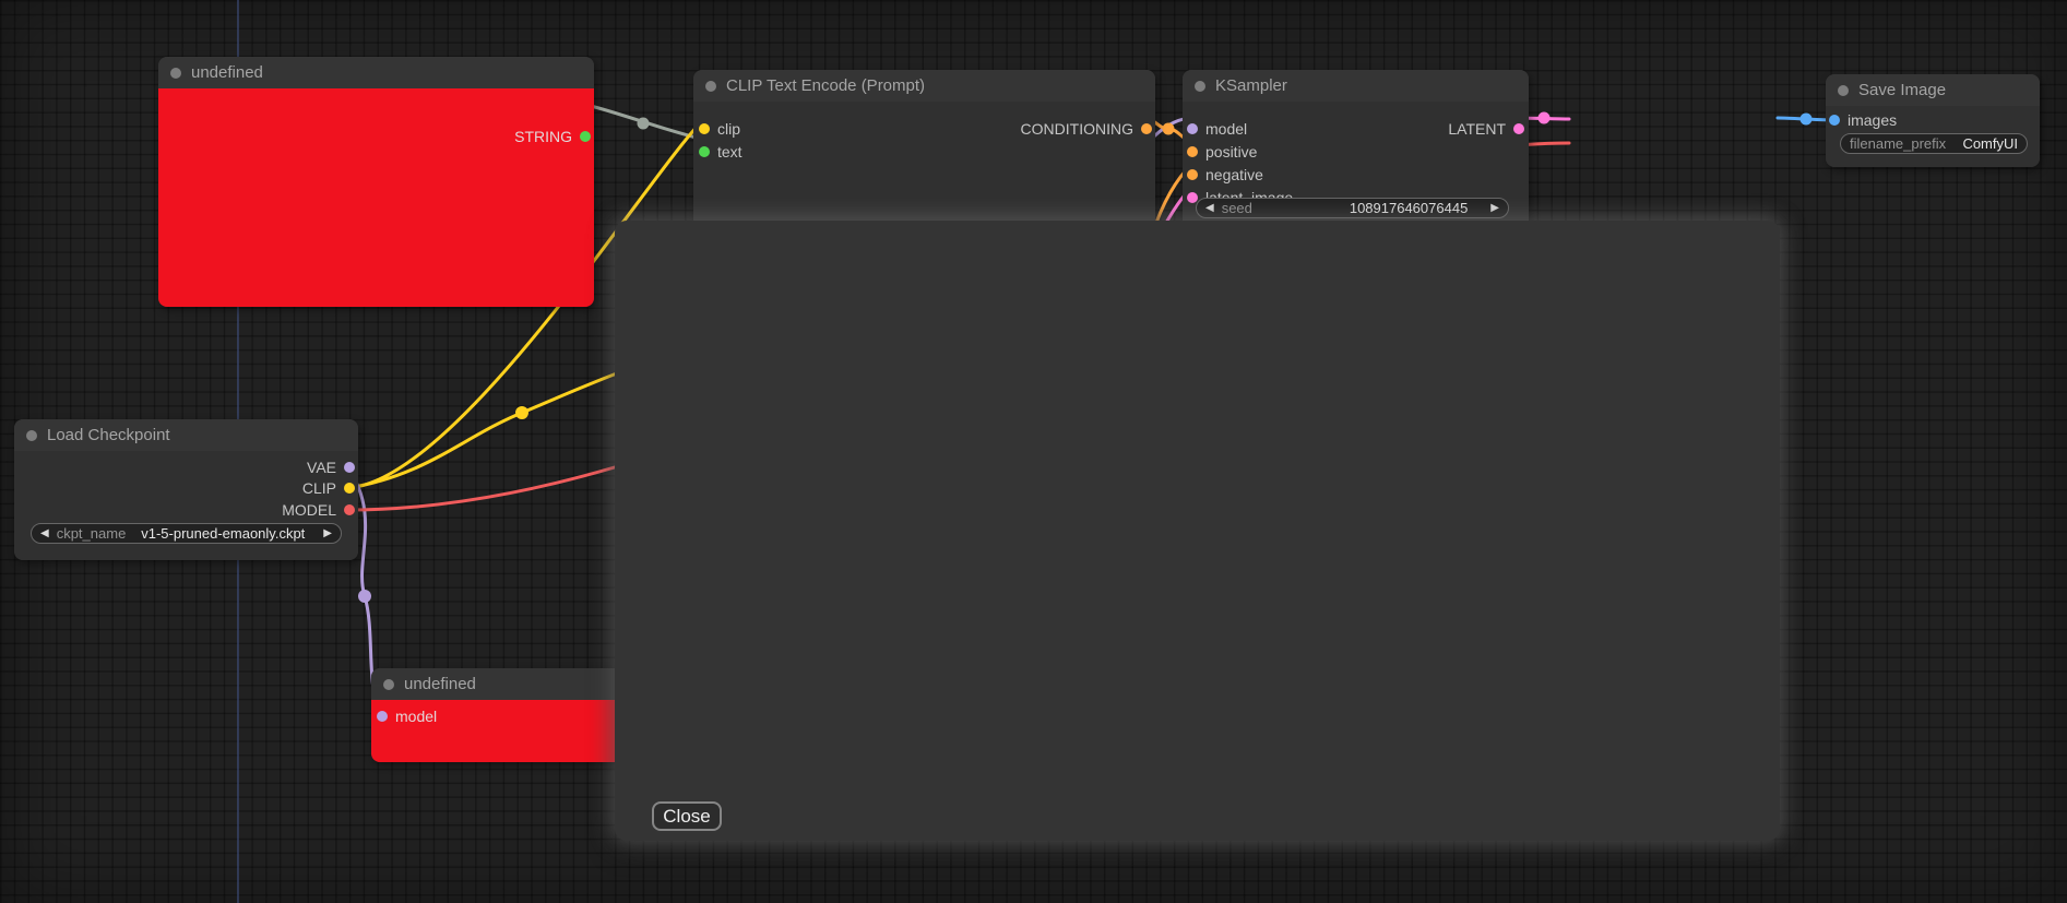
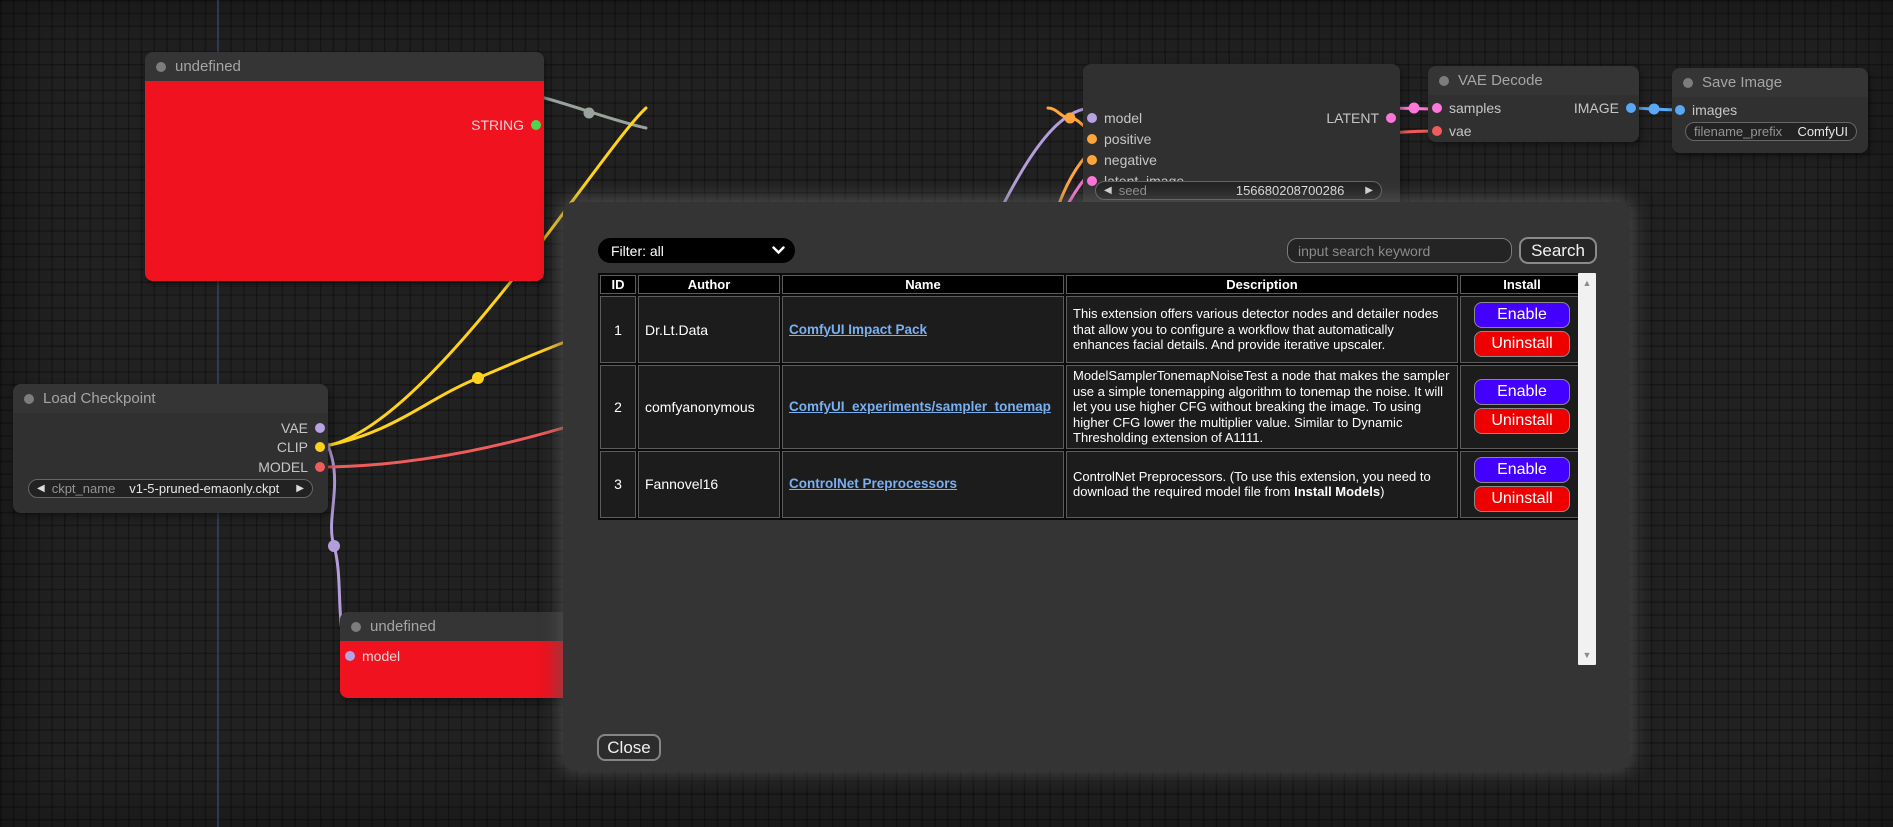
  undefined
  STRING
- CLIP Text Encode (Prompt)
- clip
- text
- CONDITIONING
- KSampler
  model
  positive
  negative
  LATENT
  ◀
  seed
- 108917646076445
+ 156680208700286
  ▶
+ VAE Decode
+ samples
+ vae
+ IMAGE
  Save Image
  images
  filename_prefix
  ComfyUI
  Load Checkpoint
  VAE
  CLIP
  MODEL
  ◀
  ckpt_name
  v1-5-pruned-emaonly.ckpt
  ▶
  undefined
  model
+ Filter: all
+ input search keyword
+ Search
+ ID	Author	Name	Description	Install
+ 1	Dr.Lt.Data	ComfyUI Impact Pack	This extension offers various detector nodes and detailer nodes that allow you to configure a workflow that automatically enhances facial details. And provide iterative upscaler.	Enable Uninstall
+ 2	comfyanonymous	ComfyUI_experiments/sampler_tonemap	ModelSamplerTonemapNoiseTest a node that makes the sampler use a simple tonemapping algorithm to tonemap the noise. It will let you use higher CFG without breaking the image. To using higher CFG lower the multiplier value. Similar to Dynamic Thresholding extension of A1111.	Enable Uninstall
+ 3	Fannovel16	ControlNet Preprocessors	ControlNet Preprocessors. (To use this extension, you need to download the required model file from Install Models)	Enable Uninstall
+ ▲
+ ▼
  Close
